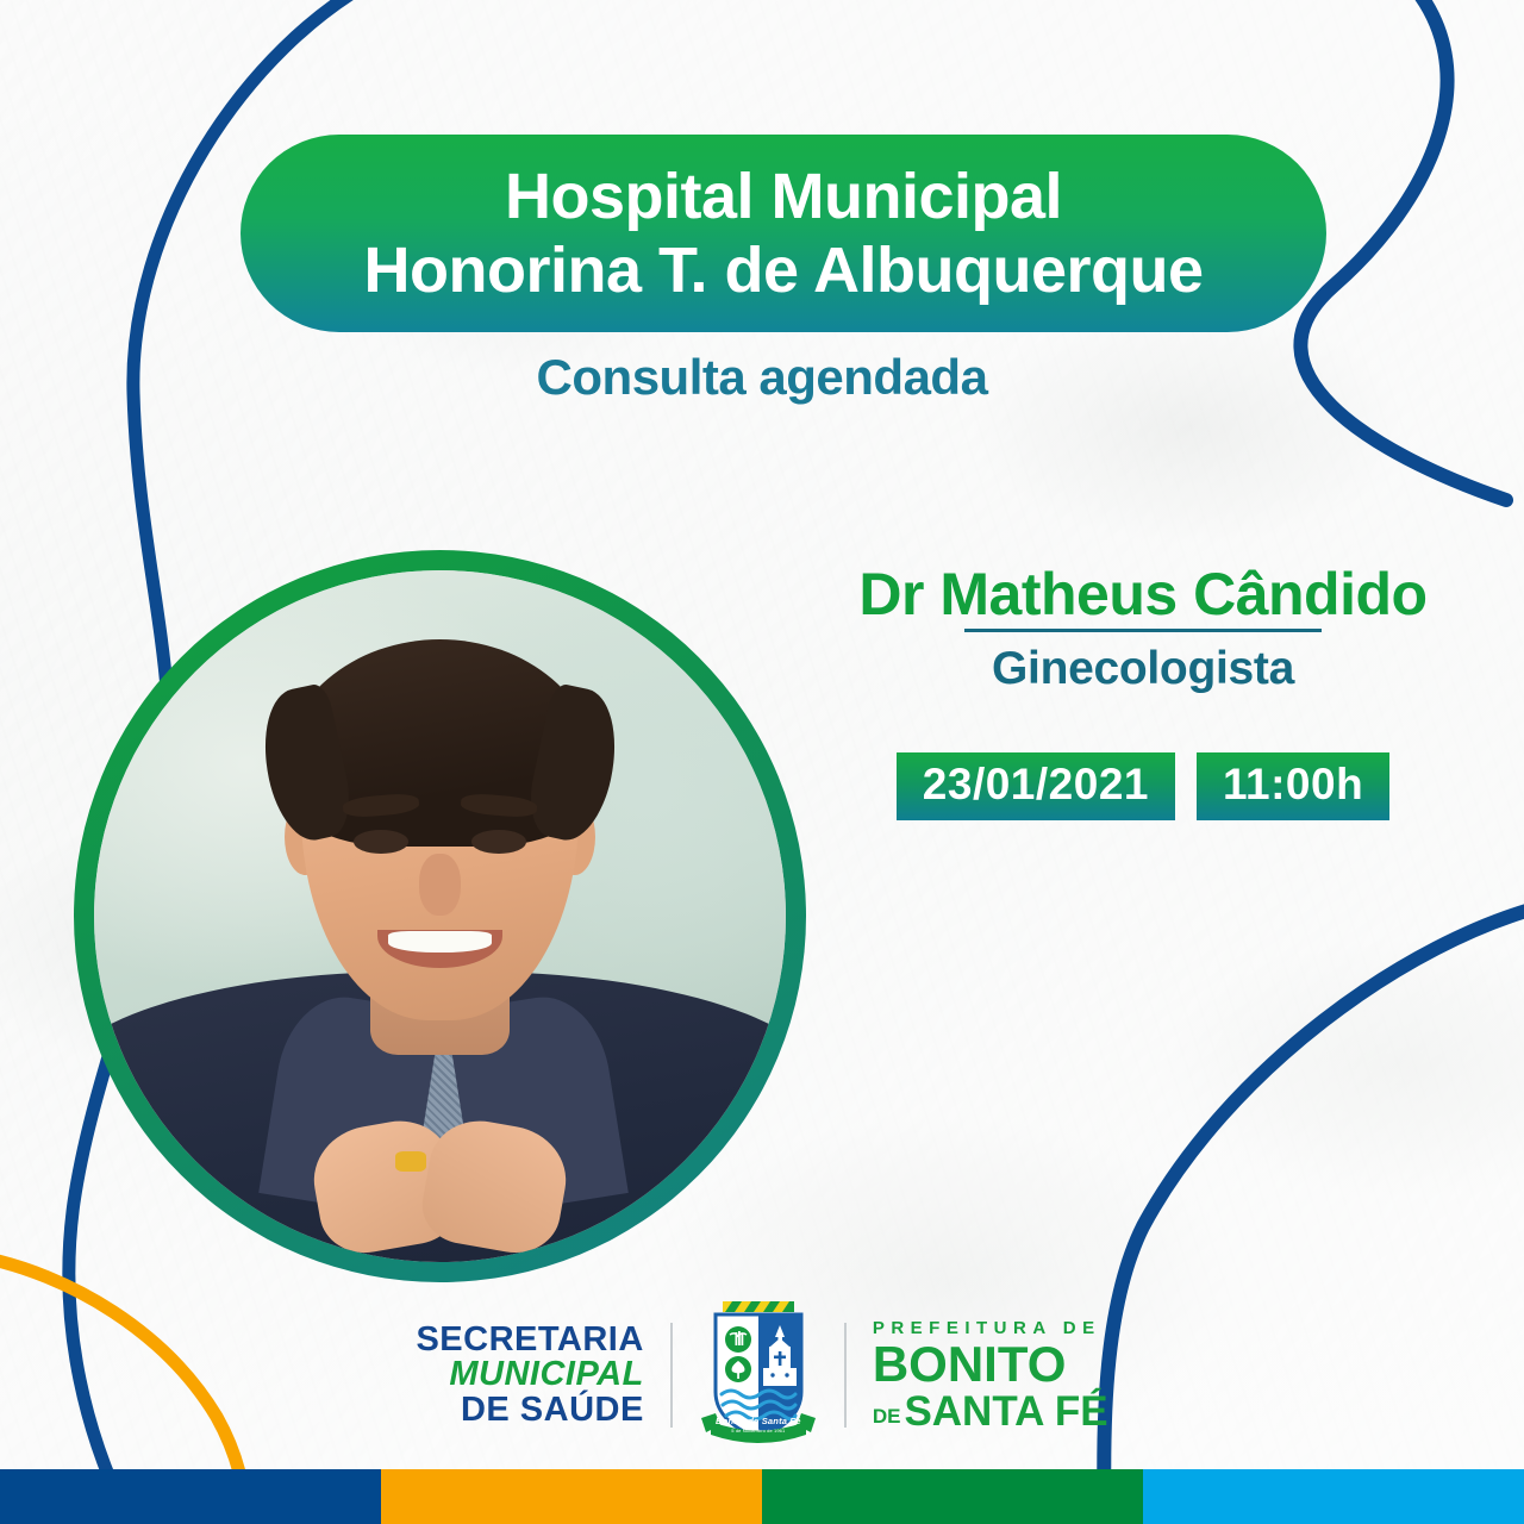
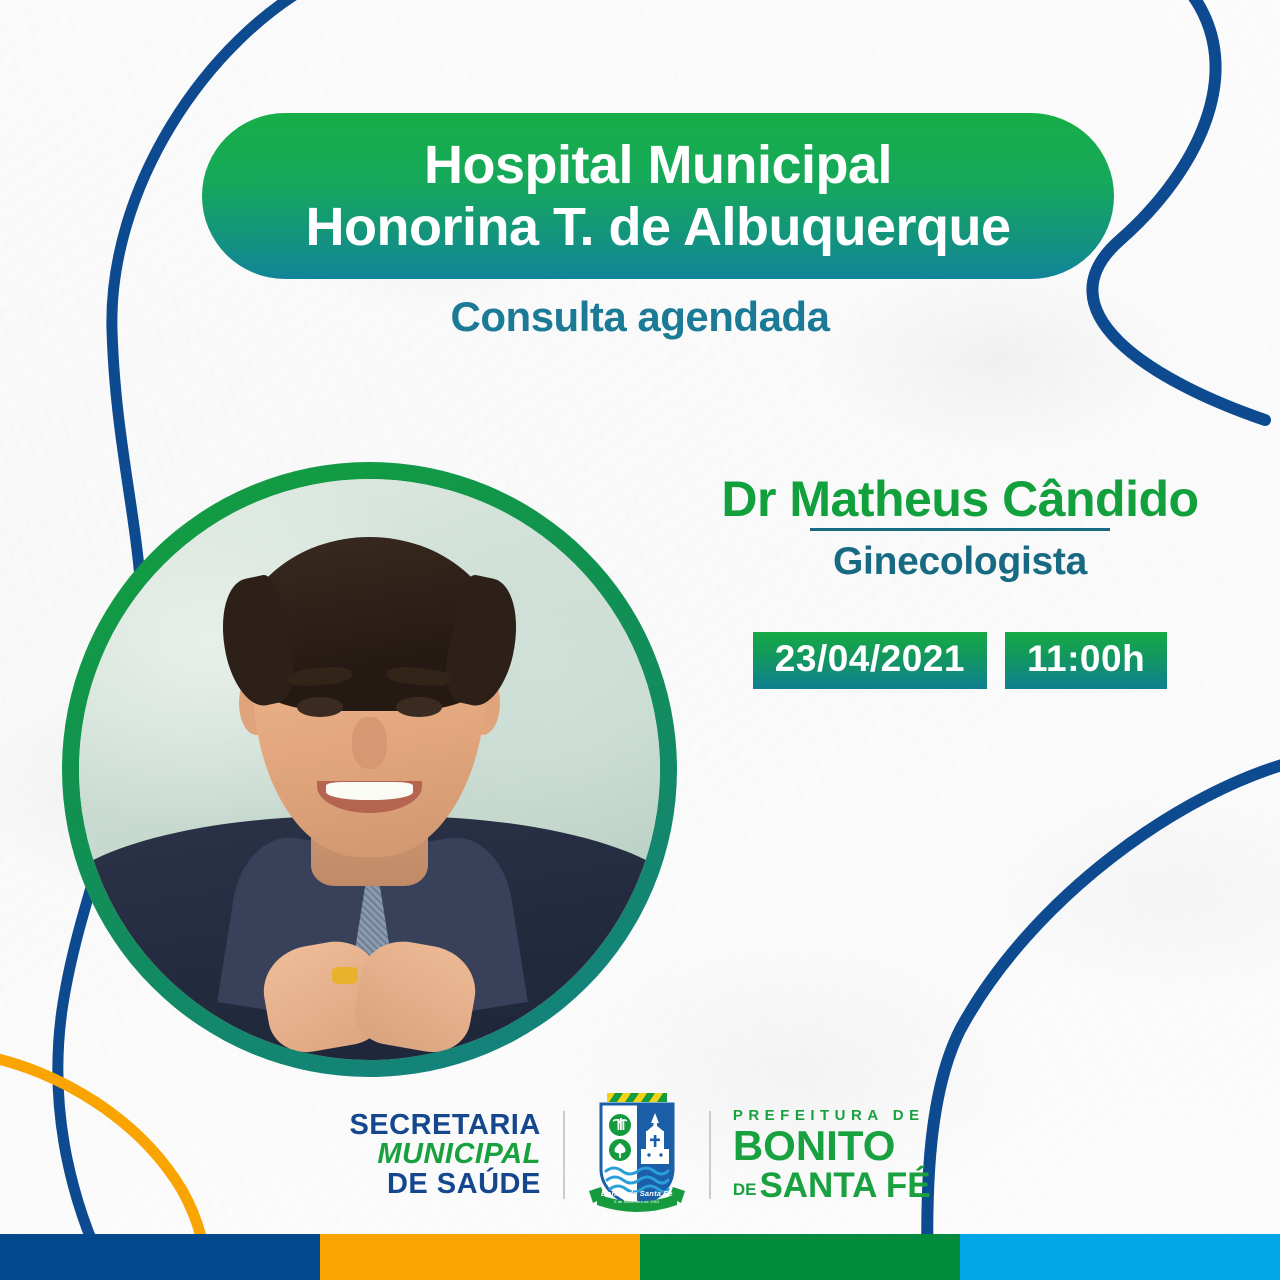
  Hospital Municipal
  Honorina T. de Albuquerque
  Consulta agendada
  Dr Matheus Cândido
  Ginecologista
- 23/01/2021
+ 23/04/2021
  11:00h
  SECRETARIA
  MUNICIPAL
  DE SAÚDE
  Bonito de Santa Fé
  PREFEITURA DE
  BONITO
  DE SANTA FÉ
